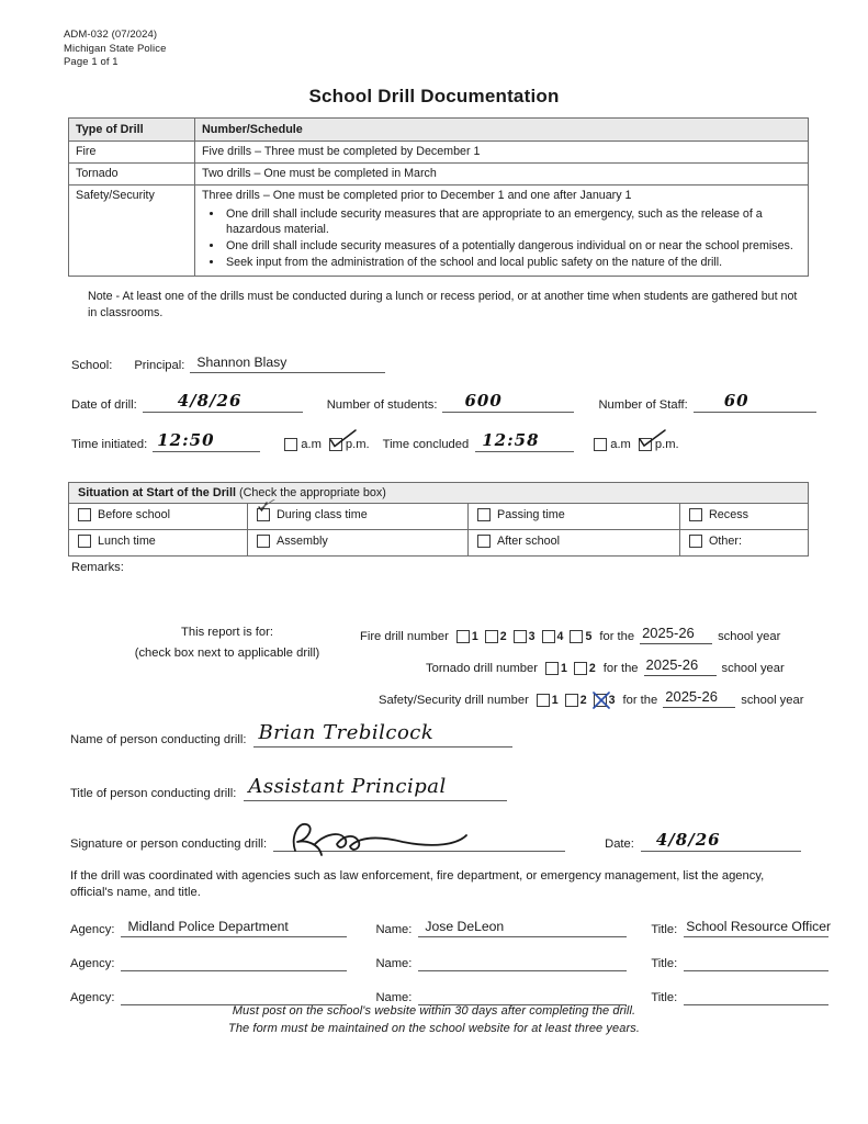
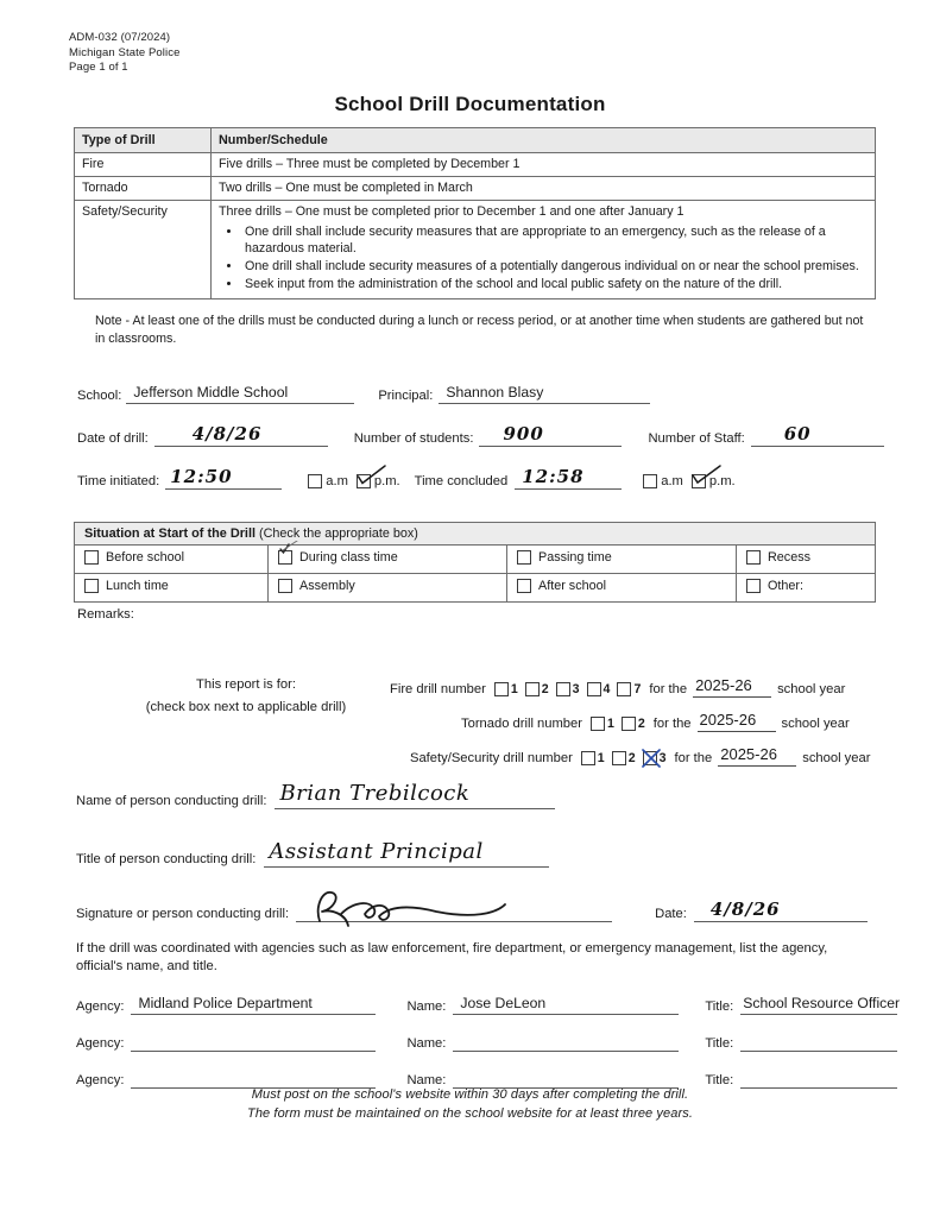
  ADM-032 (07/2024)
  Michigan State Police
  Page 1 of 1
  School Drill Documentation
  Type of Drill	Number/Schedule
  Fire	Five drills – Three must be completed by December 1
  Tornado	Two drills – One must be completed in March
  Safety/Security	Three drills – One must be completed prior to December 1 and one after January 1 One drill shall include security measures that are appropriate to an emergency, such as the release of a hazardous material. One drill shall include security measures of a potentially dangerous individual on or near the school premises. Seek input from the administration of the school and local public safety on the nature of the drill.
  Note - At least one of the drills must be conducted during a lunch or recess period, or at another time when students are gathered but not in classrooms.
  School:
+ Jefferson Middle School
  Principal:
  Shannon Blasy
  Date of drill:
  4/8/26
  Number of students:
- 600
+ 900
  Number of Staff:
  60
  Time initiated:
  12:50
  a.m
  p.m.
  Time concluded
  12:58
  a.m
  p.m.
  Situation at Start of the Drill (Check the appropriate box)
  Before school	During class time	Passing time	Recess
  Lunch time	Assembly	After school	Other:
  Remarks:
  This report is for:
  (check box next to applicable drill)
  Fire drill number
  1
  2
  3
  4
- 5
+ 7
  for the
  2025-26
  school year
  Tornado drill number
  1
  2
  for the
  2025-26
  school year
  Safety/Security drill number
  1
  2
  3
  for the
  2025-26
  school year
  Name of person conducting drill:
  Brian Trebilcock
  Title of person conducting drill:
  Assistant Principal
  Signature or person conducting drill:
  Date:
  4/8/26
  If the drill was coordinated with agencies such as law enforcement, fire department, or emergency management, list the agency, official's name, and title.
  Agency:
  Midland Police Department
  Name:
  Jose DeLeon
  Title:
  School Resource Officer
  Agency:
  Name:
  Title:
  Agency:
  Name:
  Title:
  Must post on the school's website within 30 days after completing the drill.
  The form must be maintained on the school website for at least three years.
